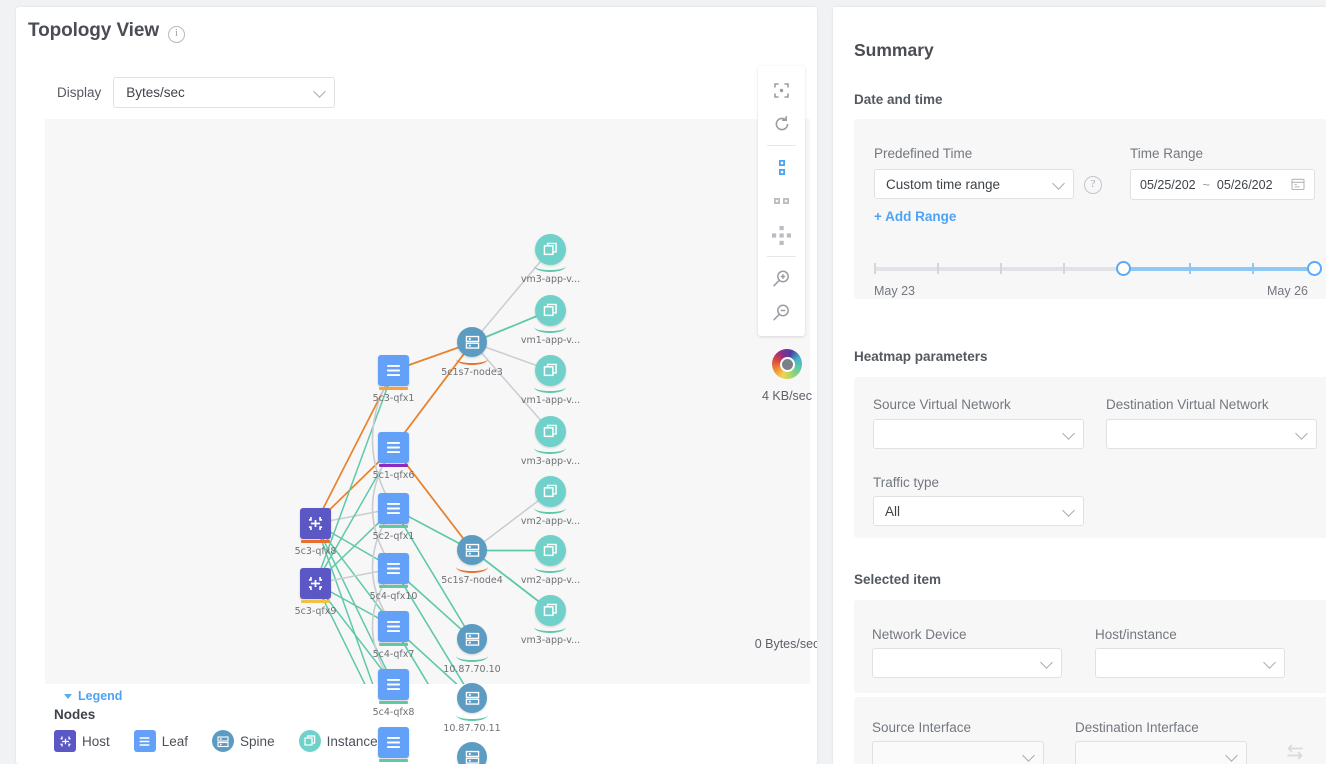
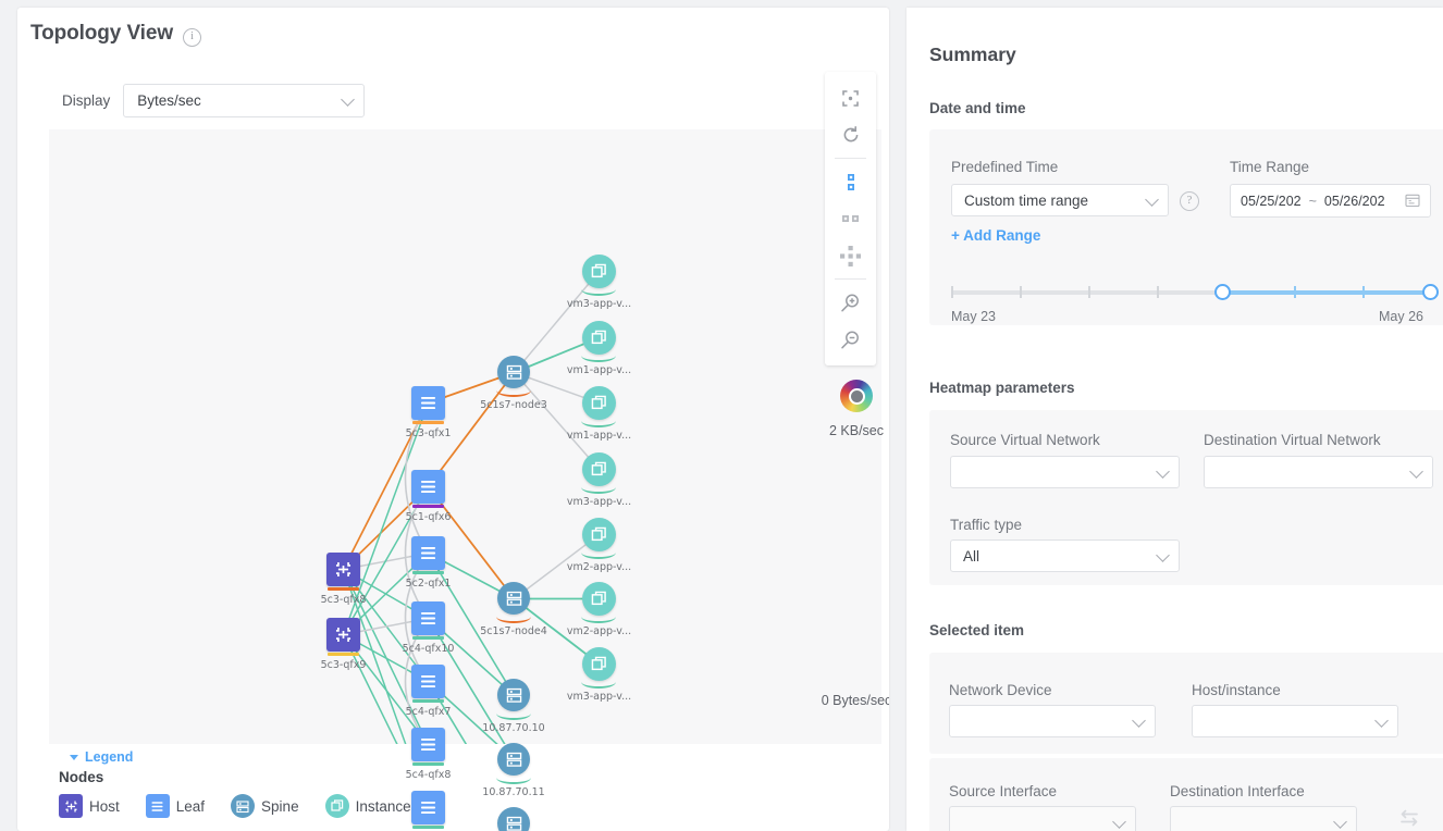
  Topology View
  i
  Display
  Bytes/sec
  5c3-qfx8
  5c3-qfx9
  5c3-qfx1
  5c1-qfx6
  5c2-qfx1
  5c4-qfx10
  5c4-qfx7
  5c4-qfx8
  5c1s7-node3
  5c1s7-node4
  10.87.70.10
  10.87.70.11
  vm3-app-v...
  vm1-app-v...
  vm1-app-v...
  vm3-app-v...
  vm2-app-v...
  vm2-app-v...
  vm3-app-v...
- 4 KB/sec
+ 2 KB/sec
  0 Bytes/sec
  Legend
  Nodes
  Host
  Leaf
  Spine
  Instance
  Summary
  Date and time
  Predefined Time
  Custom time range
  ?
  Time Range
  05/25/202
  ~
  05/26/202
  + Add Range
  May 23
  May 26
  Heatmap parameters
  Source Virtual Network
  Destination Virtual Network
  Traffic type
  All
  Selected item
  Network Device
  Host/instance
  Source Interface
  Destination Interface
